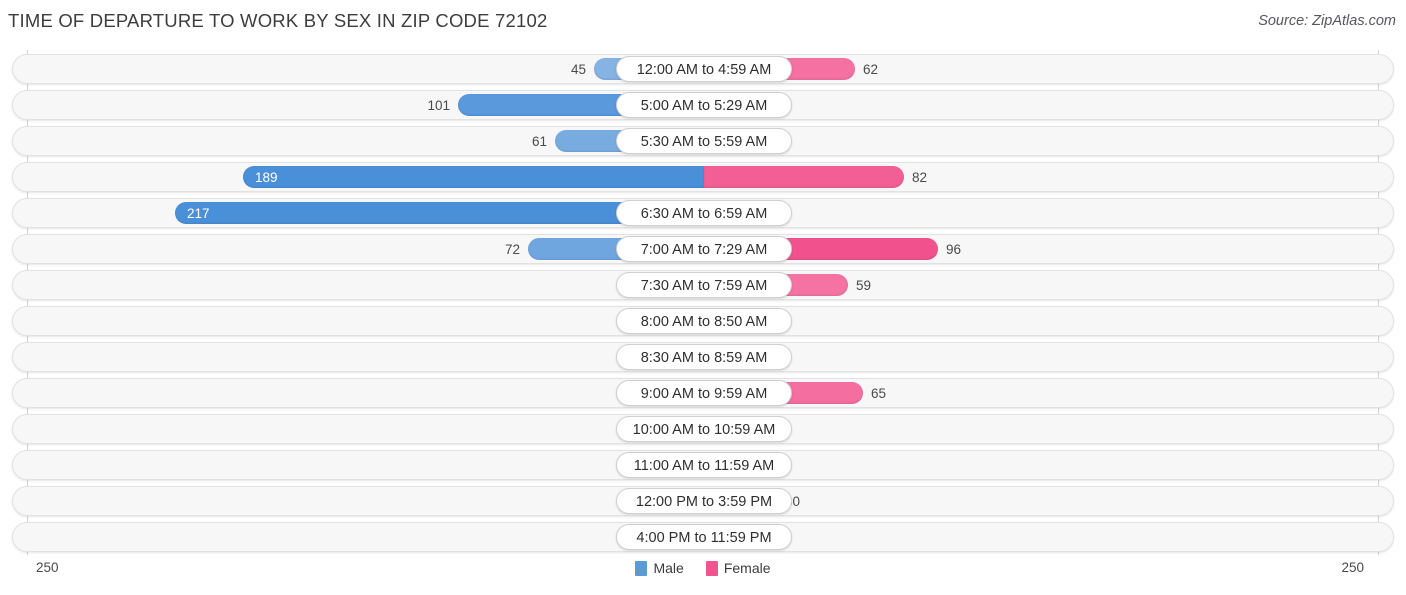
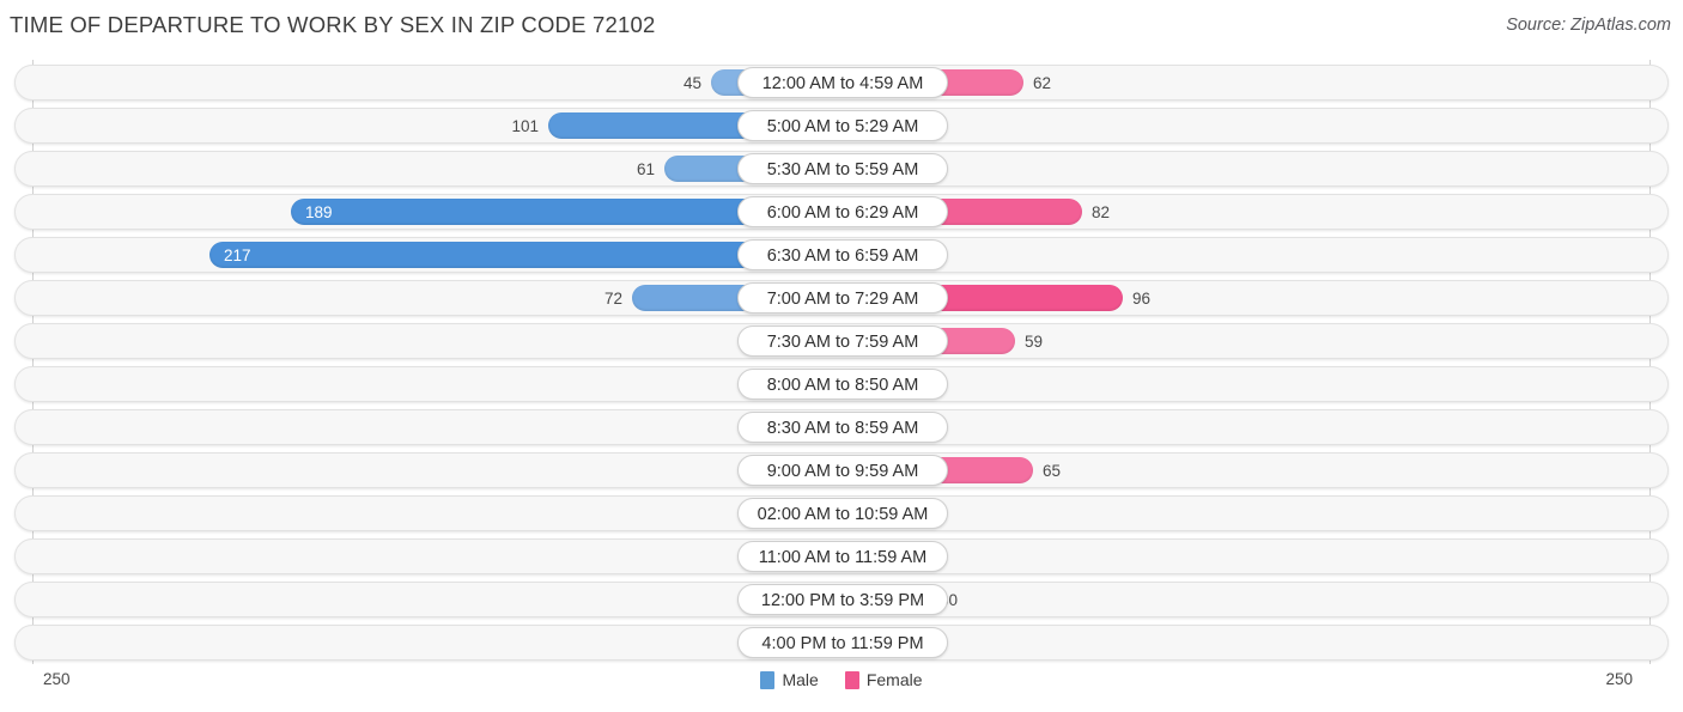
  TIME OF DEPARTURE TO WORK BY SEX IN ZIP CODE 72102
  Source: ZipAtlas.com
  45
  62
  12:00 AM to 4:59 AM
  101
  5:00 AM to 5:29 AM
  61
  5:30 AM to 5:59 AM
  189
  82
+ 6:00 AM to 6:29 AM
  217
  6:30 AM to 6:59 AM
  72
  96
  7:00 AM to 7:29 AM
  59
  7:30 AM to 7:59 AM
  8:00 AM to 8:50 AM
  8:30 AM to 8:59 AM
  65
  9:00 AM to 9:59 AM
- 10:00 AM to 10:59 AM
+ 02:00 AM to 10:59 AM
  11:00 AM to 11:59 AM
  12:00 PM to 3:59 PM
  4:00 PM to 11:59 PM
  250
  250
  Male
  Female
